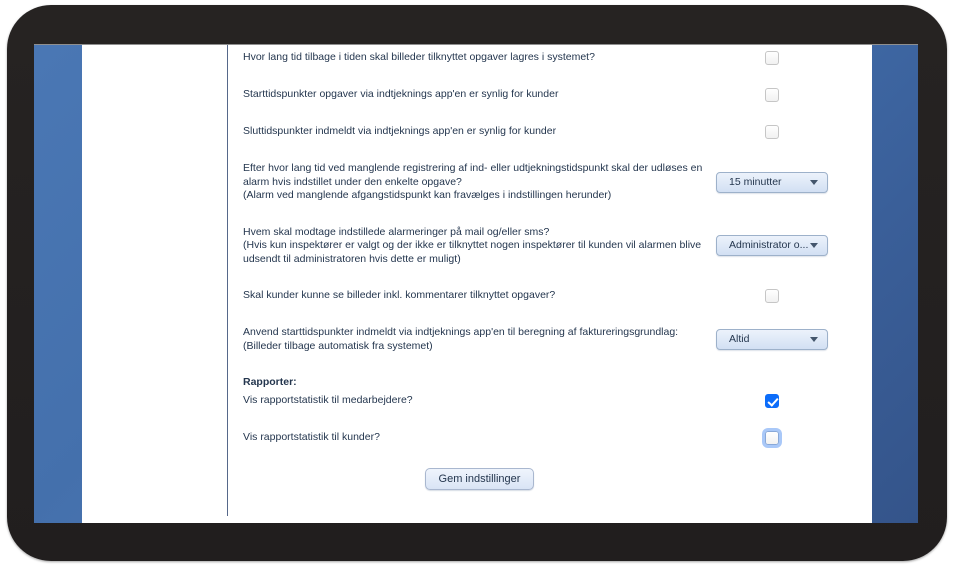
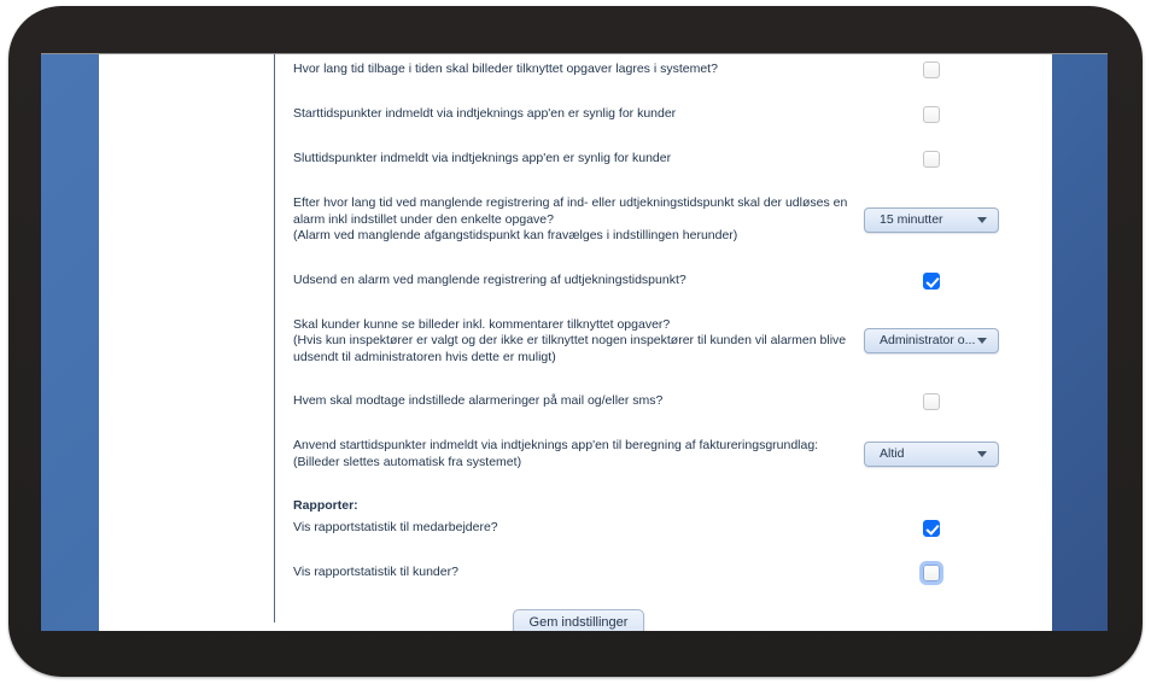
  Hvor lang tid tilbage i tiden skal billeder tilknyttet opgaver lagres i systemet?
- Starttidspunkter opgaver via indtjeknings app'en er synlig for kunder
+ Starttidspunkter indmeldt via indtjeknings app'en er synlig for kunder
  Sluttidspunkter indmeldt via indtjeknings app'en er synlig for kunder
- Efter hvor lang tid ved manglende registrering af ind- eller udtjekningstidspunkt skal der udløses en alarm hvis indstillet under den enkelte opgave?
+ Efter hvor lang tid ved manglende registrering af ind- eller udtjekningstidspunkt skal der udløses en alarm inkl indstillet under den enkelte opgave?
  (Alarm ved manglende afgangstidspunkt kan fravælges i indstillingen herunder)
  15 minutter
+ Udsend en alarm ved manglende registrering af udtjekningstidspunkt?
- Hvem skal modtage indstillede alarmeringer på mail og/eller sms?
+ Skal kunder kunne se billeder inkl. kommentarer tilknyttet opgaver?
  (Hvis kun inspektører er valgt og der ikke er tilknyttet nogen inspektører til kunden vil alarmen blive udsendt til administratoren hvis dette er muligt)
  Administrator o...
- Skal kunder kunne se billeder inkl. kommentarer tilknyttet opgaver?
+ Hvem skal modtage indstillede alarmeringer på mail og/eller sms?
  Anvend starttidspunkter indmeldt via indtjeknings app'en til beregning af faktureringsgrundlag:
- (Billeder tilbage automatisk fra systemet)
+ (Billeder slettes automatisk fra systemet)
  Altid
  Rapporter:
  Vis rapportstatistik til medarbejdere?
  Vis rapportstatistik til kunder?
  Gem indstillinger
